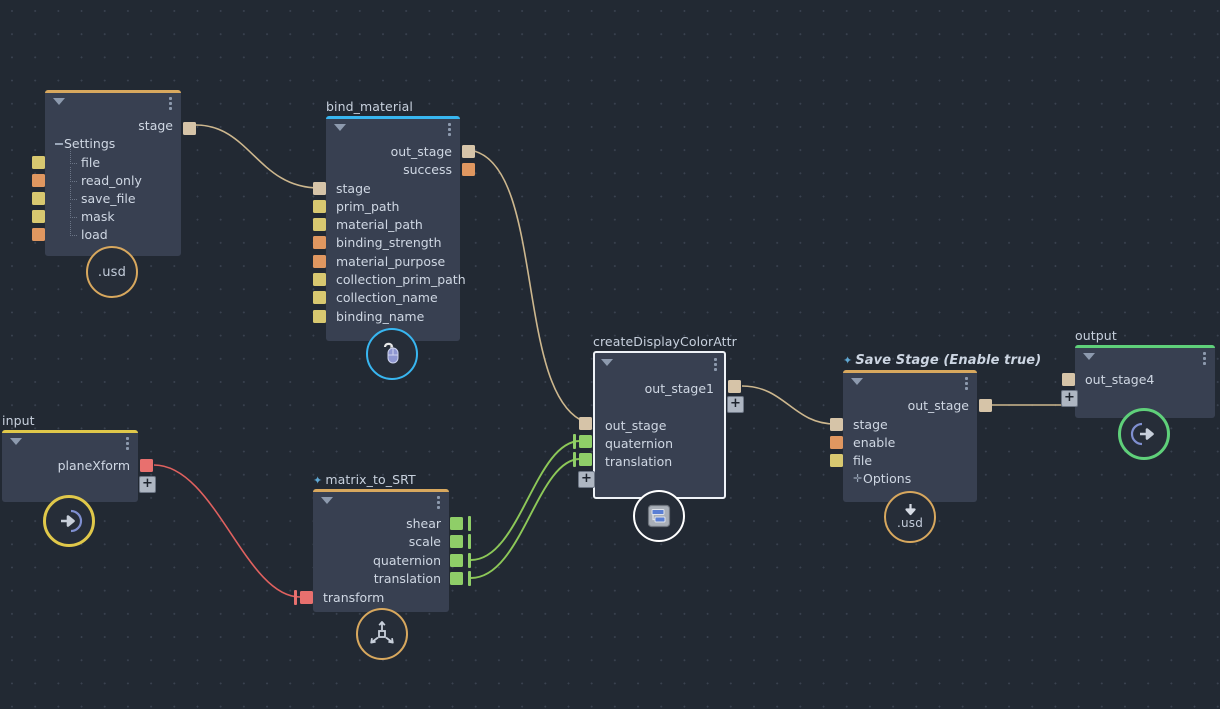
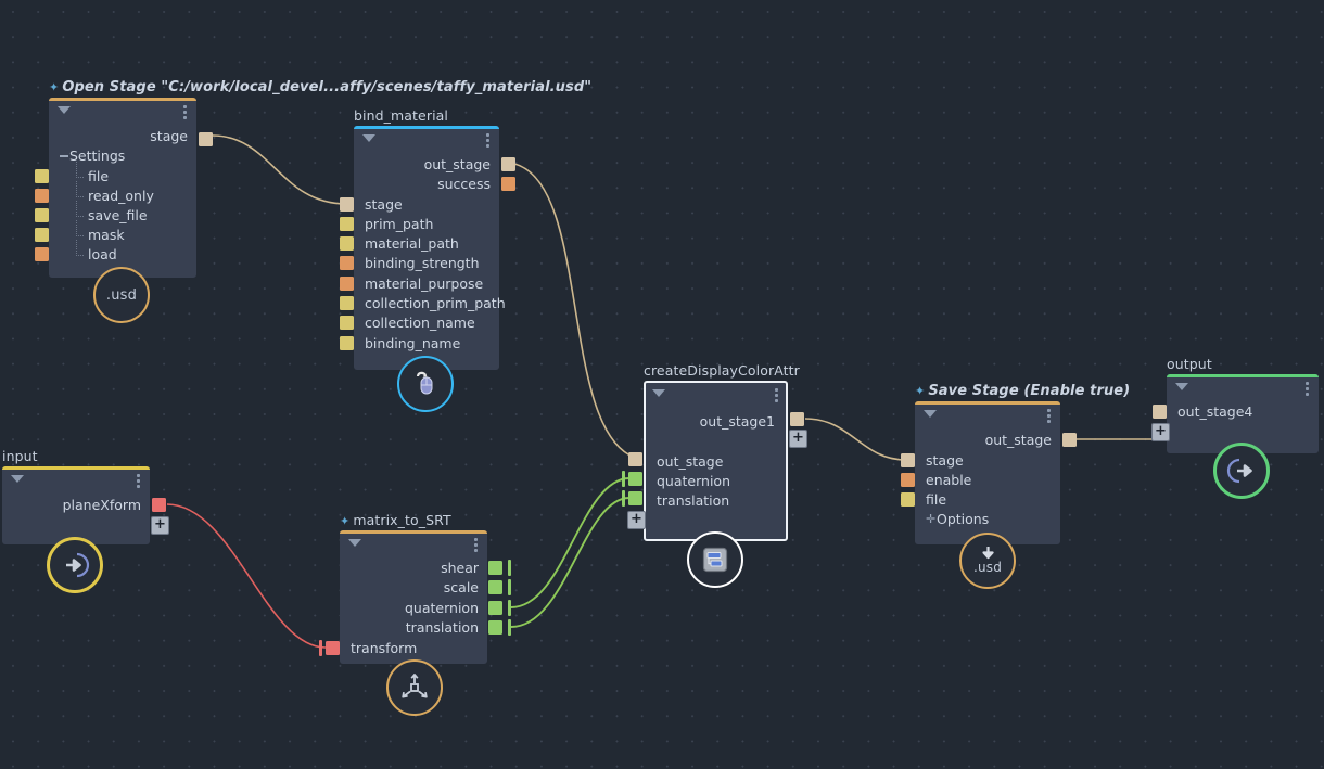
+ ✦ Open Stage "C:/work/local_devel...affy/scenes/taffy_material.usd"
  stage
  Settings
  file
  read_only
  save_file
  mask
  load
  .usd
  bind_material
  out_stage
  success
  stage
  prim_path
  material_path
  binding_strength
  material_purpose
  collection_prim_path
  collection_name
  binding_name
  createDisplayColorAttr
  out_stage1
  out_stage
  quaternion
  translation
  +
  +
  ✦ Save Stage (Enable true)
  out_stage
  stage
  enable
  file
  ✛
  Options
  .usd
  output
  out_stage4
  +
  input
  planeXform
  +
  ✦ matrix_to_SRT
  shear
  scale
  quaternion
  translation
  transform
